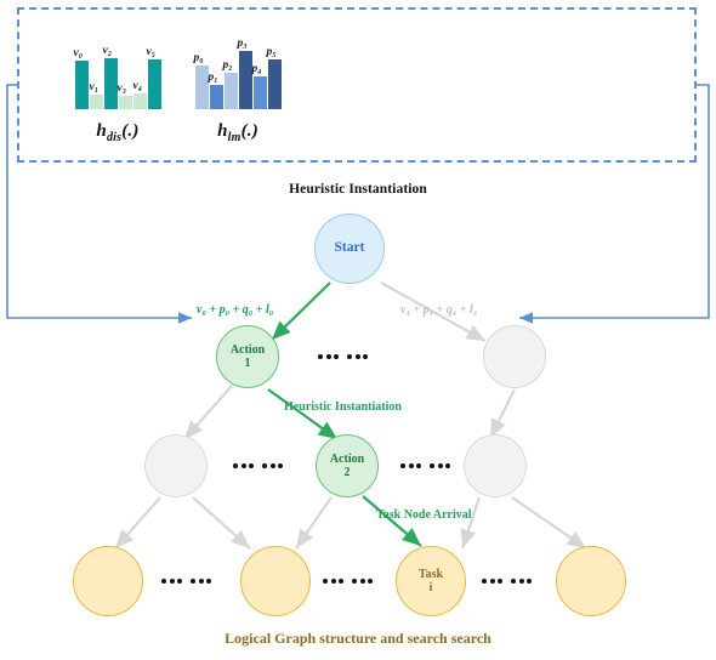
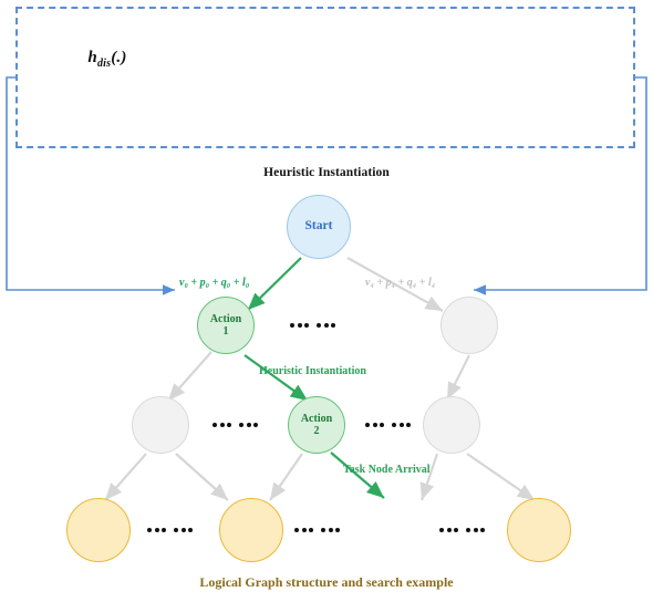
- v₀
- v₁
- v₂
- v₃
- v₄
- v₅
  hdis(.)
- p₀
- p₁
- p₂
- p₃
- p₄
- p₅
- hlm(.)
  Heuristic Instantiation
  Start
  Action
  1
  Action
  2
- Task
- i
  v₀ + p₀ + q₀ + l₀
  v₄ + p₄ + q₄ + l₄
  Heuristic Instantiation
  Task Node Arrival
- Logical Graph structure and search search
+ Logical Graph structure and search example
